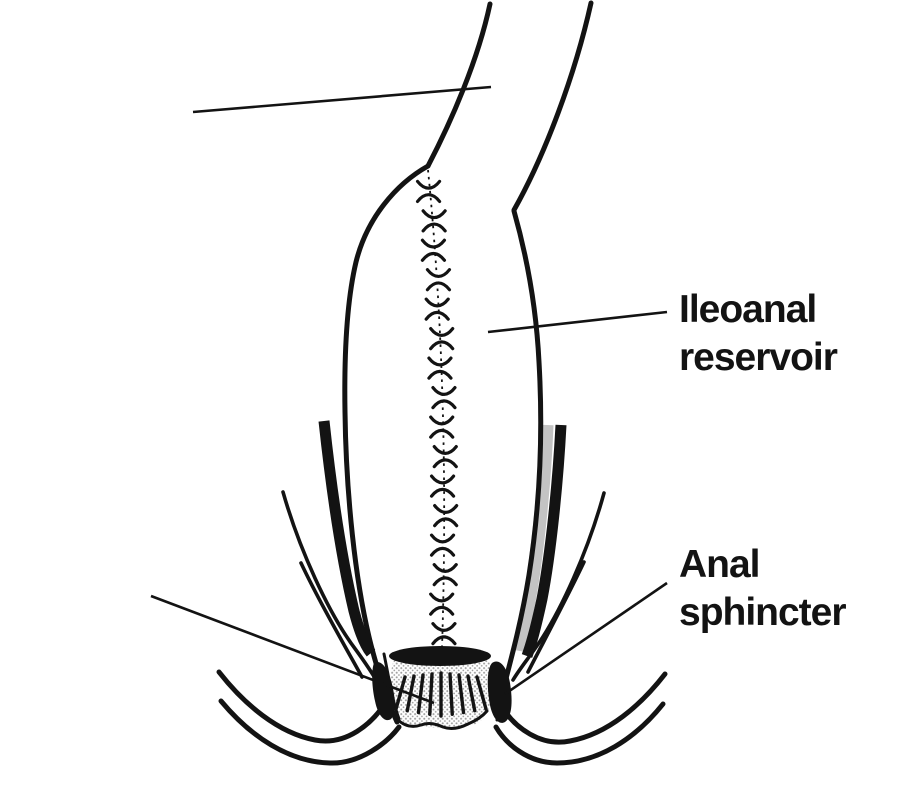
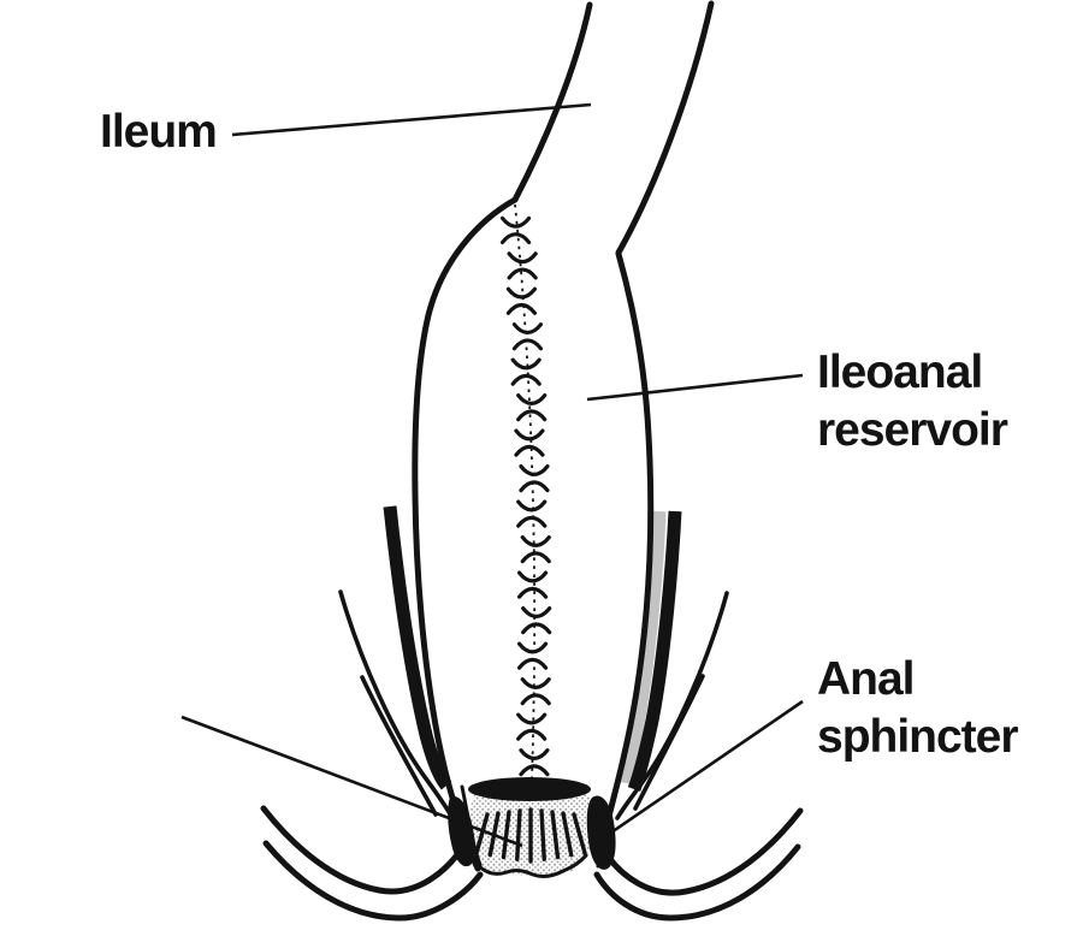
+ Ileum
  Ileoanal
  reservoir
  Anal
  sphincter
